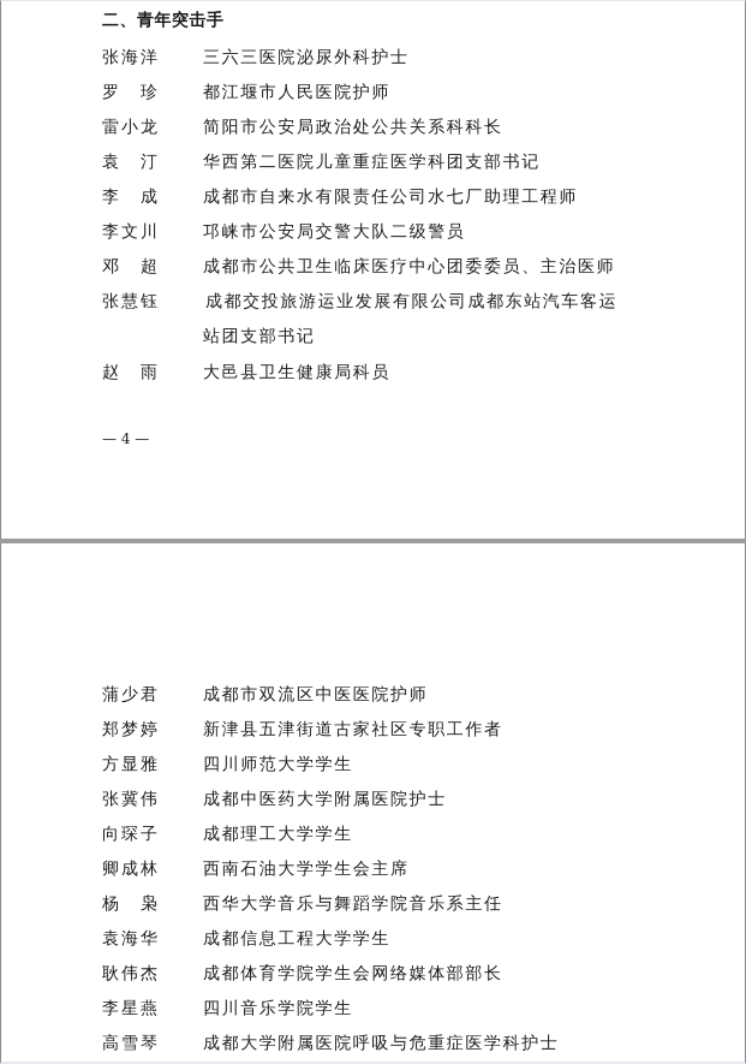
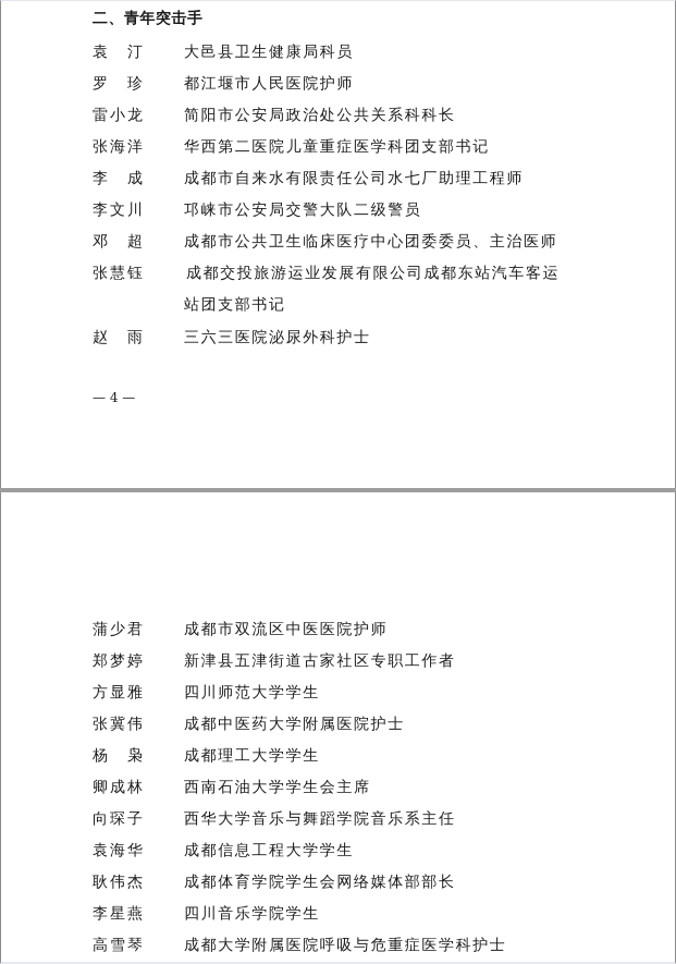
  二、青年突击手
- 张海洋
+ 袁 汀
- 三六三医院泌尿外科护士
+ 大邑县卫生健康局科员
  罗 珍
  都江堰市人民医院护师
  雷小龙
  简阳市公安局政治处公共关系科科长
- 袁 汀
+ 张海洋
  华西第二医院儿童重症医学科团支部书记
  李 成
  成都市自来水有限责任公司水七厂助理工程师
  李文川
  邛崃市公安局交警大队二级警员
  邓 超
  成都市公共卫生临床医疗中心团委委员、主治医师
  张慧钰
  成都交投旅游运业发展有限公司成都东站汽车客运
  站团支部书记
  赵 雨
- 大邑县卫生健康局科员
+ 三六三医院泌尿外科护士
  — 4 —
  蒲少君
  成都市双流区中医医院护师
  郑梦婷
  新津县五津街道古家社区专职工作者
  方显雅
  四川师范大学学生
  张冀伟
  成都中医药大学附属医院护士
- 向琛子
+ 杨 枭
  成都理工大学学生
  卿成林
  西南石油大学学生会主席
- 杨 枭
+ 向琛子
  西华大学音乐与舞蹈学院音乐系主任
  袁海华
  成都信息工程大学学生
  耿伟杰
  成都体育学院学生会网络媒体部部长
  李星燕
  四川音乐学院学生
  高雪琴
  成都大学附属医院呼吸与危重症医学科护士
